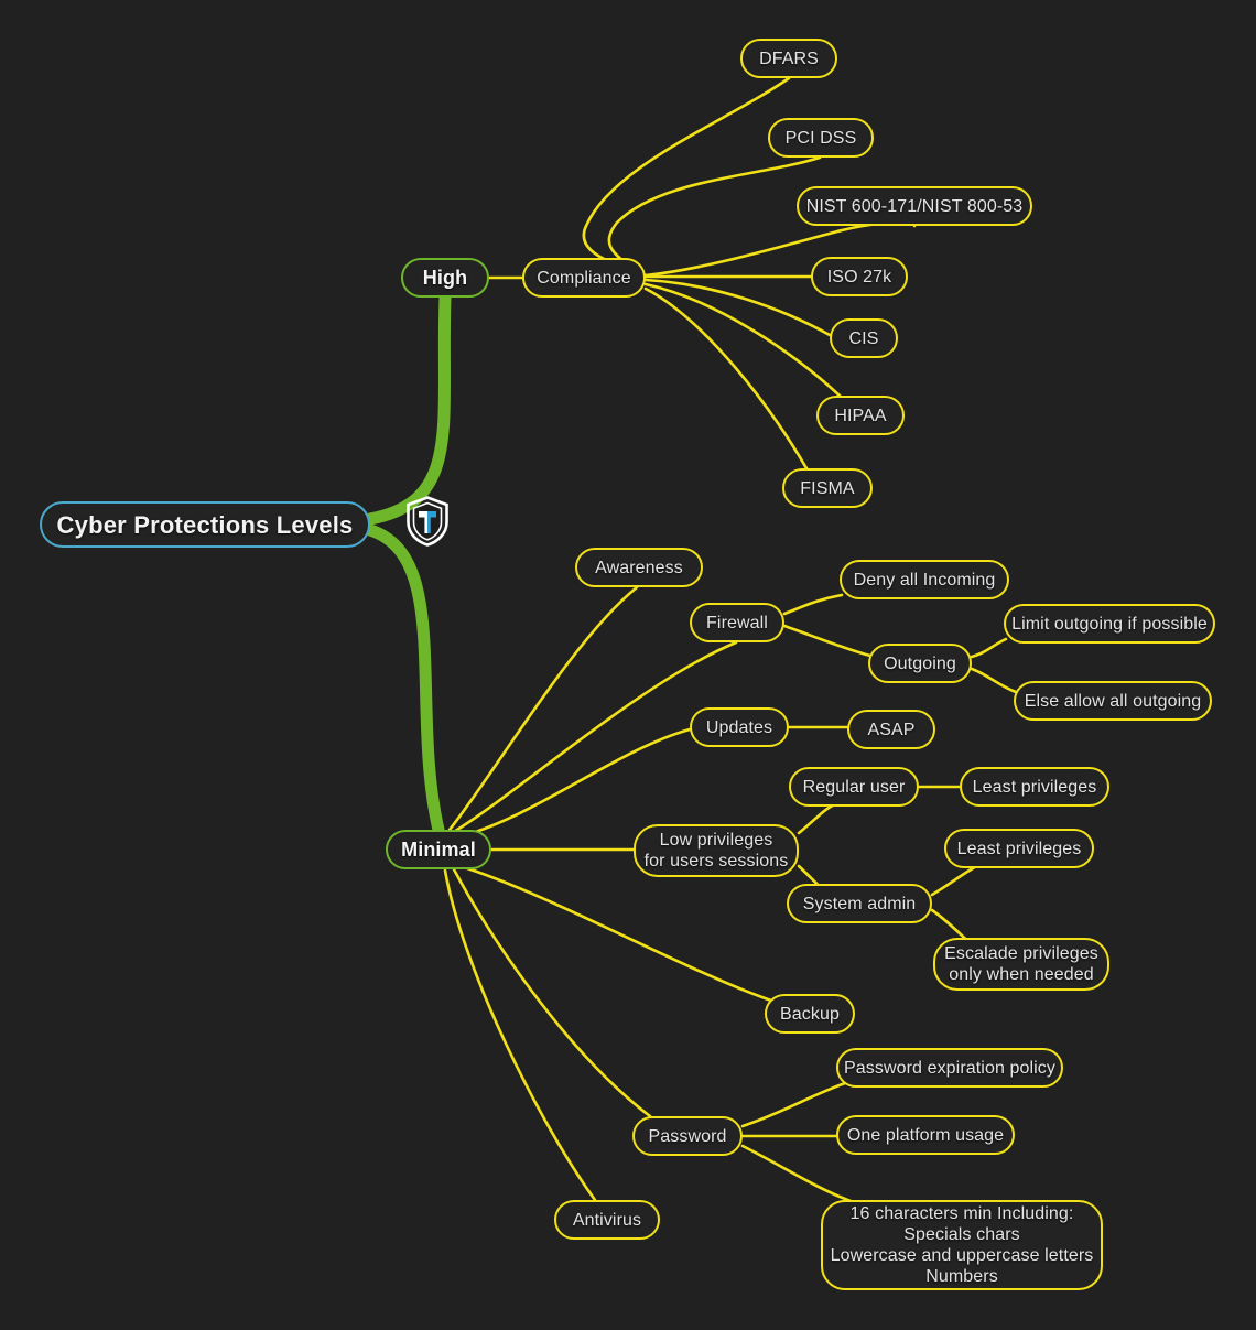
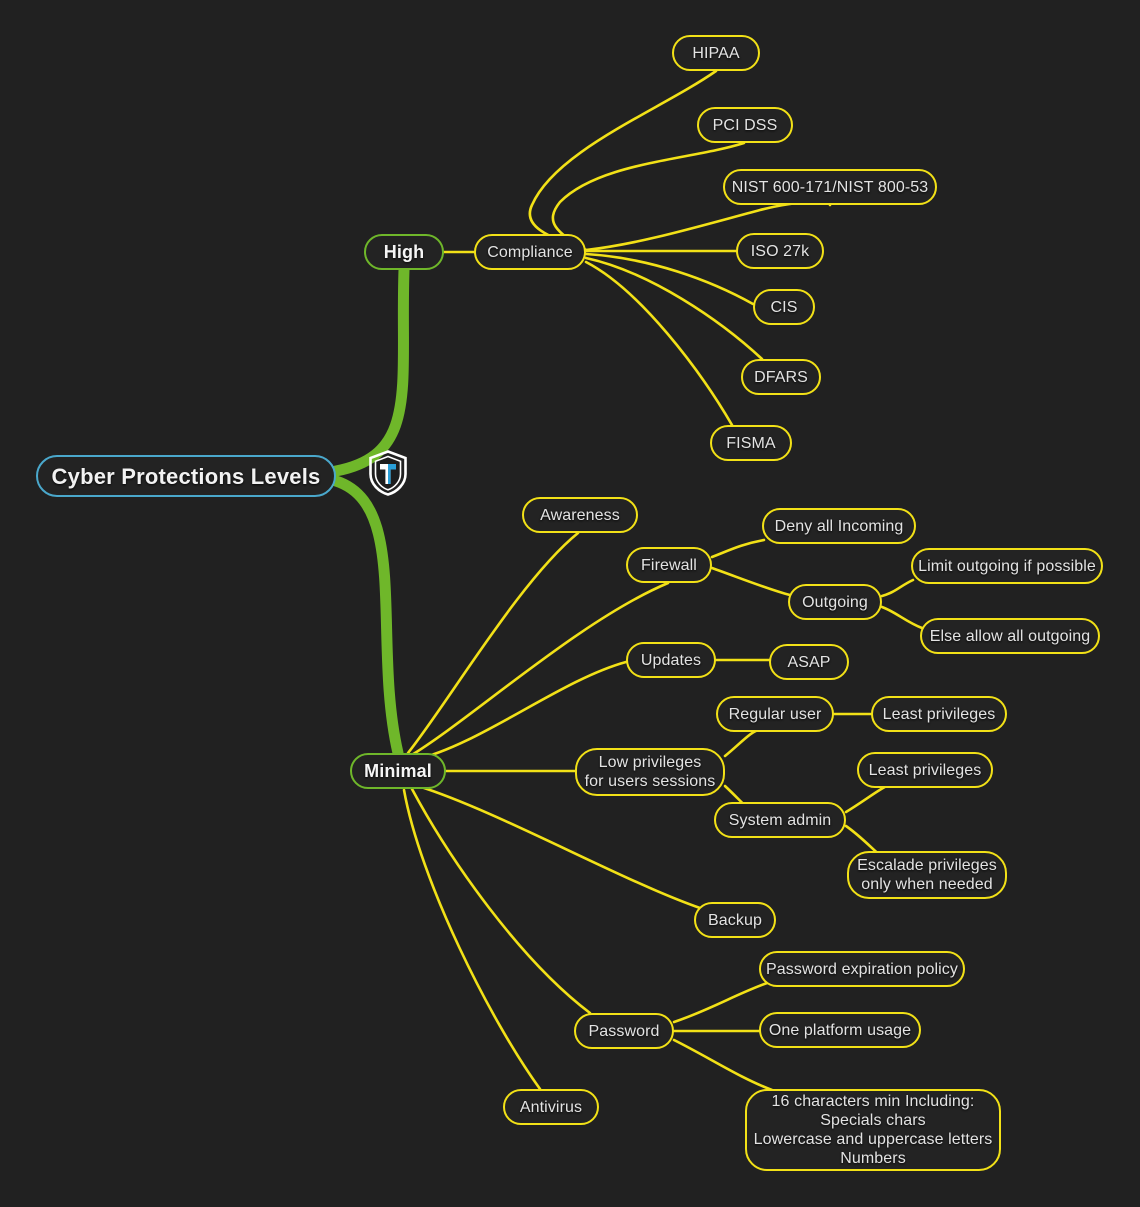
  Cyber Protections Levels
  High
  Minimal
  Compliance
- DFARS
+ HIPAA
  PCI DSS
  NIST 600-171/NIST 800-53
  ISO 27k
  CIS
- HIPAA
+ DFARS
  FISMA
  Awareness
  Firewall
  Deny all Incoming
  Outgoing
  Limit outgoing if possible
  Else allow all outgoing
  Updates
  ASAP
  Low privileges
  for users sessions
  Regular user
  Least privileges
  System admin
  Least privileges
  Escalade privileges
  only when needed
  Backup
  Password
  Password expiration policy
  One platform usage
  16 characters min Including:
  Specials chars
  Lowercase and uppercase letters
  Numbers
  Antivirus
